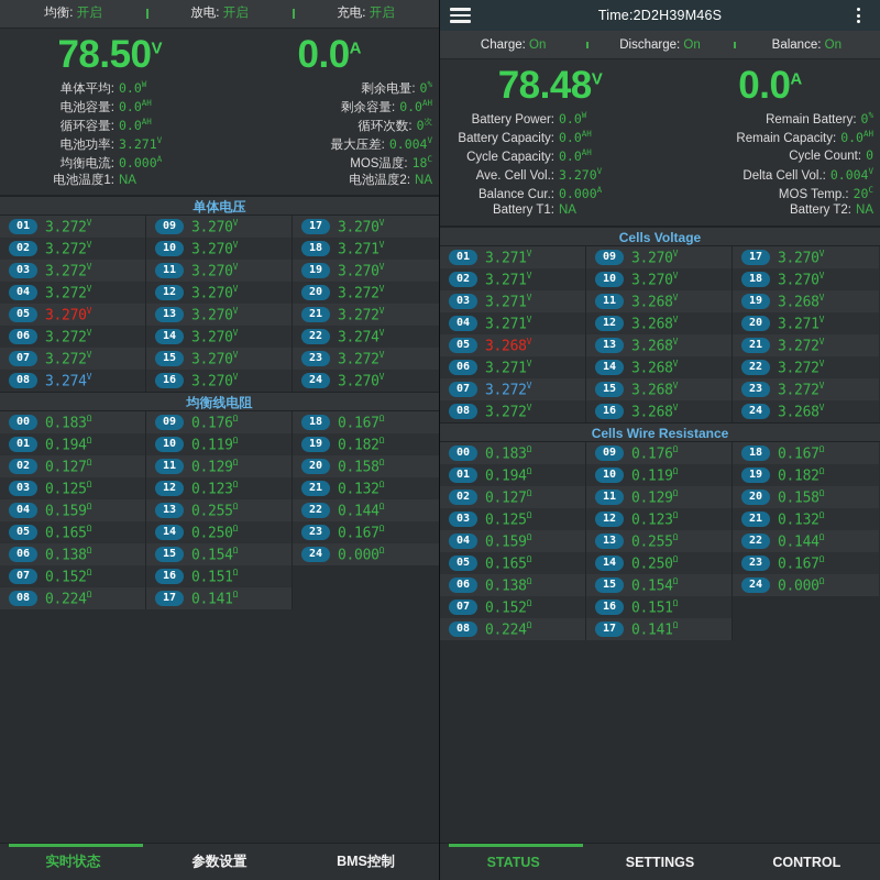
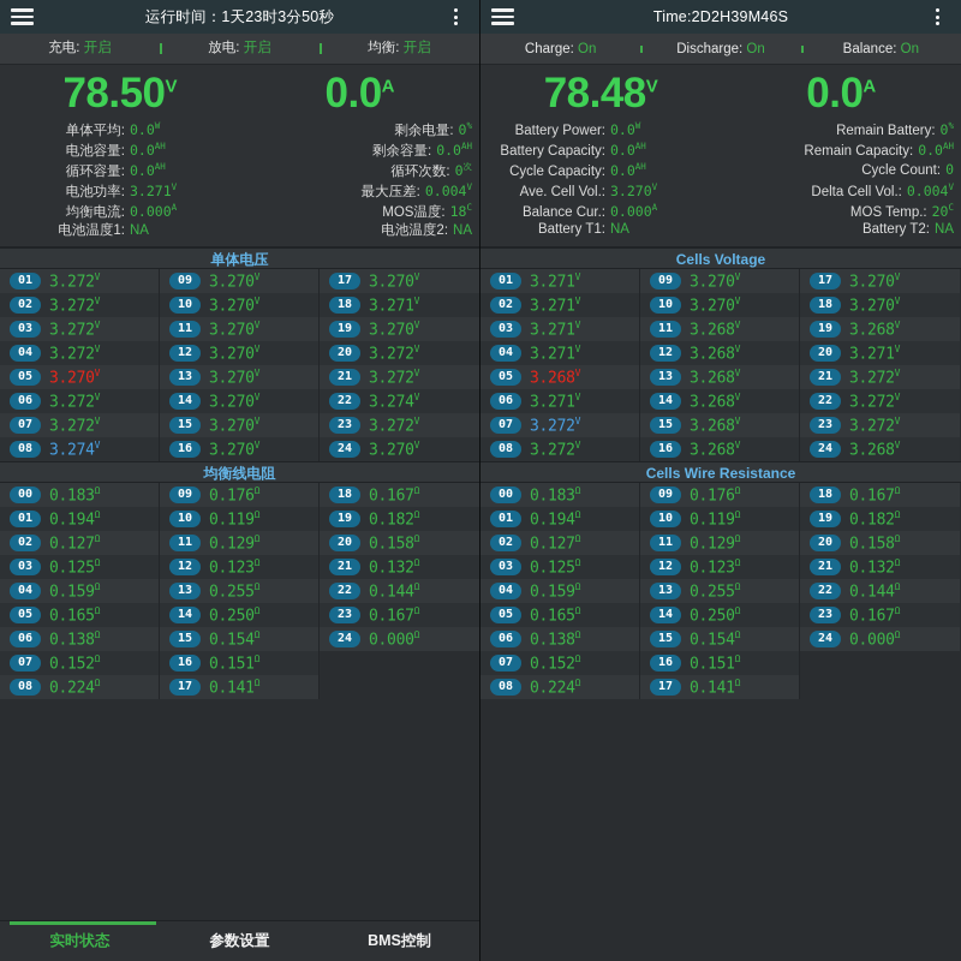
+ 运行时间：1天23时3分50秒
- 均衡: 开启
+ 充电: 开启
  放电: 开启
- 充电: 开启
+ 均衡: 开启
  78.50V
  0.0A
  单体平均:
  0.0W
  电池容量:
  0.0AH
  循环容量:
  0.0AH
  电池功率:
  3.271V
  均衡电流:
  0.000A
  电池温度1:
  NA
  剩余电量:
  0%
  剩余容量:
  0.0AH
  循环次数:
  0次
  最大压差:
  0.004V
  MOS温度:
  18C
  电池温度2:
  NA
  单体电压
  01
  3.272V
  02
  3.272V
  03
  3.272V
  04
  3.272V
  05
  3.270V
  06
  3.272V
  07
  3.272V
  08
  3.274V
  09
  3.270V
  10
  3.270V
  11
  3.270V
  12
  3.270V
  13
  3.270V
  14
  3.270V
  15
  3.270V
  16
  3.270V
  17
  3.270V
  18
  3.271V
  19
  3.270V
  20
  3.272V
  21
  3.272V
  22
  3.274V
  23
  3.272V
  24
  3.270V
  均衡线电阻
  00
  0.183Ω
  01
  0.194Ω
  02
  0.127Ω
  03
  0.125Ω
  04
  0.159Ω
  05
  0.165Ω
  06
  0.138Ω
  07
  0.152Ω
  08
  0.224Ω
  09
  0.176Ω
  10
  0.119Ω
  11
  0.129Ω
  12
  0.123Ω
  13
  0.255Ω
  14
  0.250Ω
  15
  0.154Ω
  16
  0.151Ω
  17
  0.141Ω
  18
  0.167Ω
  19
  0.182Ω
  20
  0.158Ω
  21
  0.132Ω
  22
  0.144Ω
  23
  0.167Ω
  24
  0.000Ω
  实时状态
  参数设置
  BMS控制
  Time:2D2H39M46S
  Charge: On
  Discharge: On
  Balance: On
  78.48V
  0.0A
  Battery Power:
  0.0W
  Battery Capacity:
  0.0AH
  Cycle Capacity:
  0.0AH
  Ave. Cell Vol.:
  3.270V
  Balance Cur.:
  0.000A
  Battery T1:
  NA
  Remain Battery:
  0%
  Remain Capacity:
  0.0AH
  Cycle Count:
  0
  Delta Cell Vol.:
  0.004V
  MOS Temp.:
  20C
  Battery T2:
  NA
  Cells Voltage
  01
  3.271V
  02
  3.271V
  03
  3.271V
  04
  3.271V
  05
  3.268V
  06
  3.271V
  07
  3.272V
  08
  3.272V
  09
  3.270V
  10
  3.270V
  11
  3.268V
  12
  3.268V
  13
  3.268V
  14
  3.268V
  15
  3.268V
  16
  3.268V
  17
  3.270V
  18
  3.270V
  19
  3.268V
  20
  3.271V
  21
  3.272V
  22
  3.272V
  23
  3.272V
  24
  3.268V
  Cells Wire Resistance
  00
  0.183Ω
  01
  0.194Ω
  02
  0.127Ω
  03
  0.125Ω
  04
  0.159Ω
  05
  0.165Ω
  06
  0.138Ω
  07
  0.152Ω
  08
  0.224Ω
  09
  0.176Ω
  10
  0.119Ω
  11
  0.129Ω
  12
  0.123Ω
  13
  0.255Ω
  14
  0.250Ω
  15
  0.154Ω
  16
  0.151Ω
  17
  0.141Ω
  18
  0.167Ω
  19
  0.182Ω
  20
  0.158Ω
  21
  0.132Ω
  22
  0.144Ω
  23
  0.167Ω
  24
  0.000Ω
- STATUS
- SETTINGS
- CONTROL
